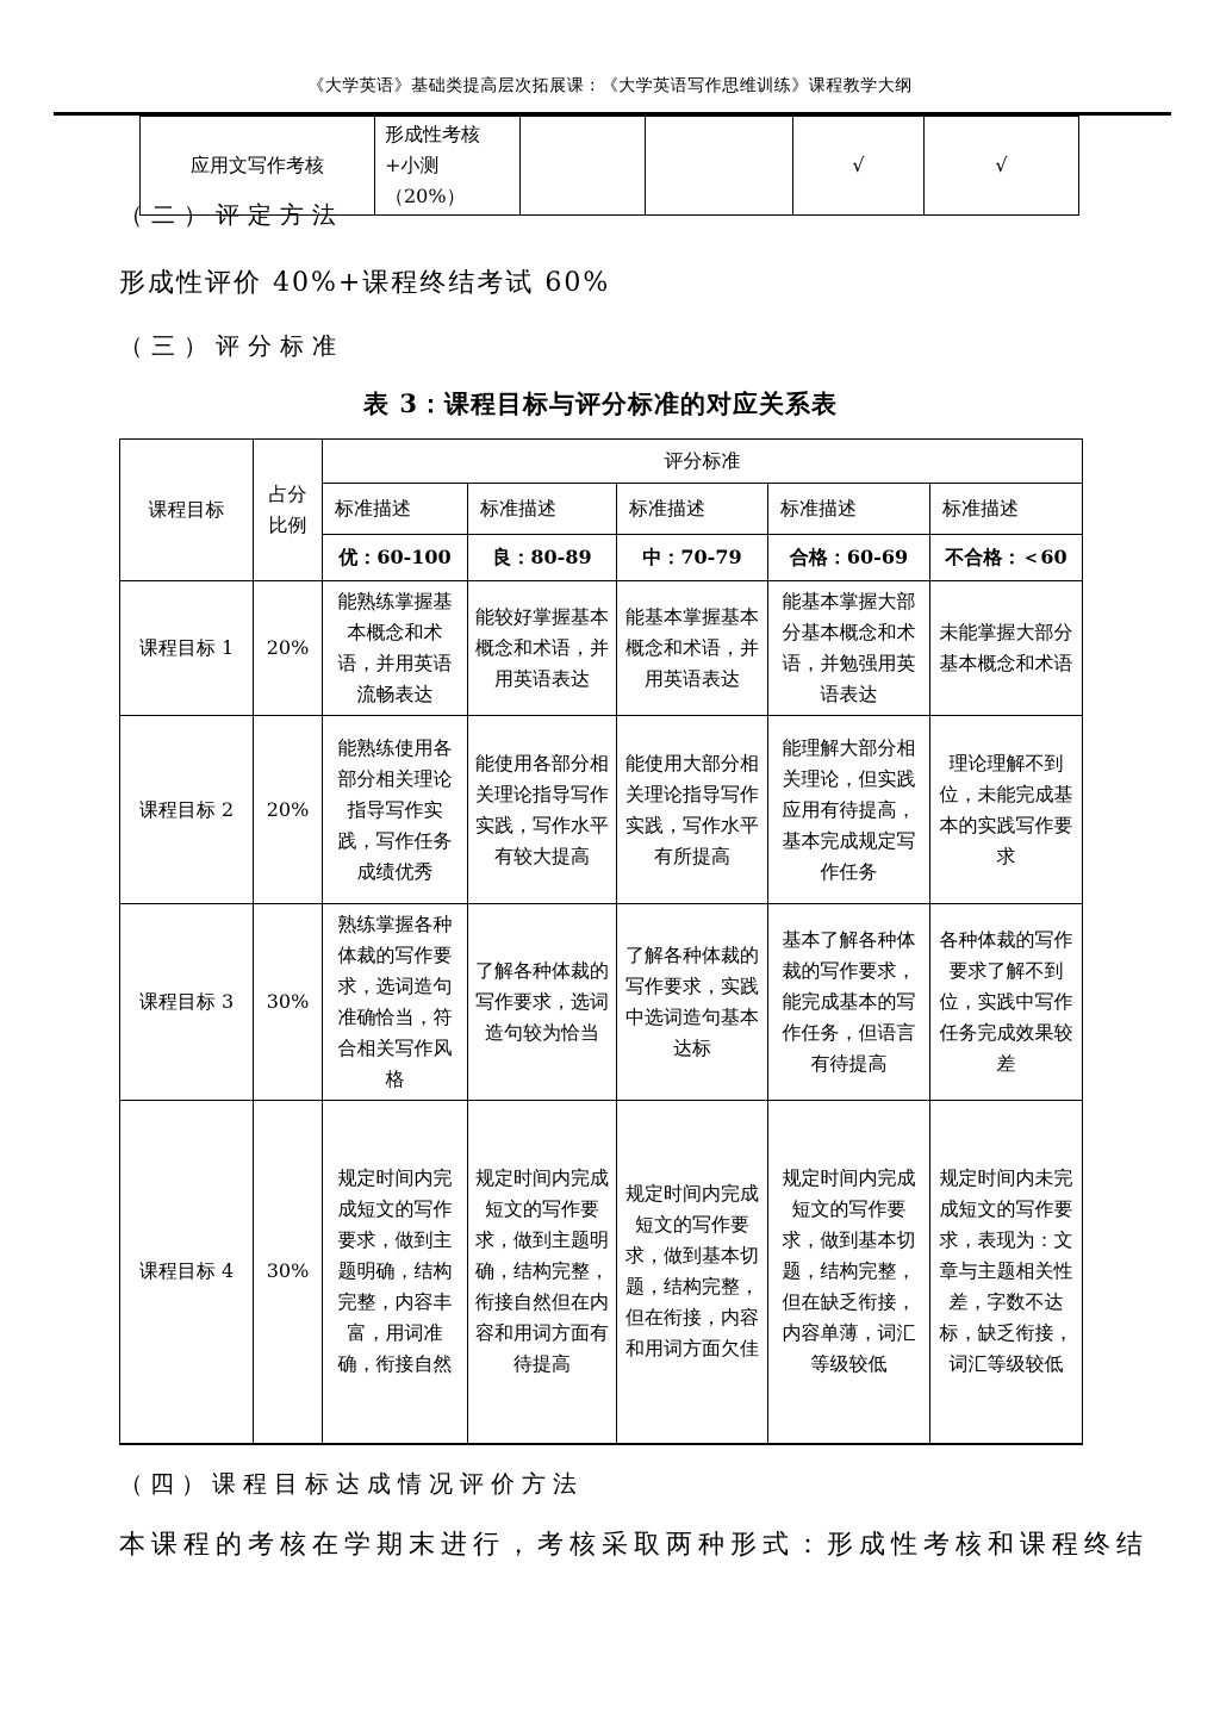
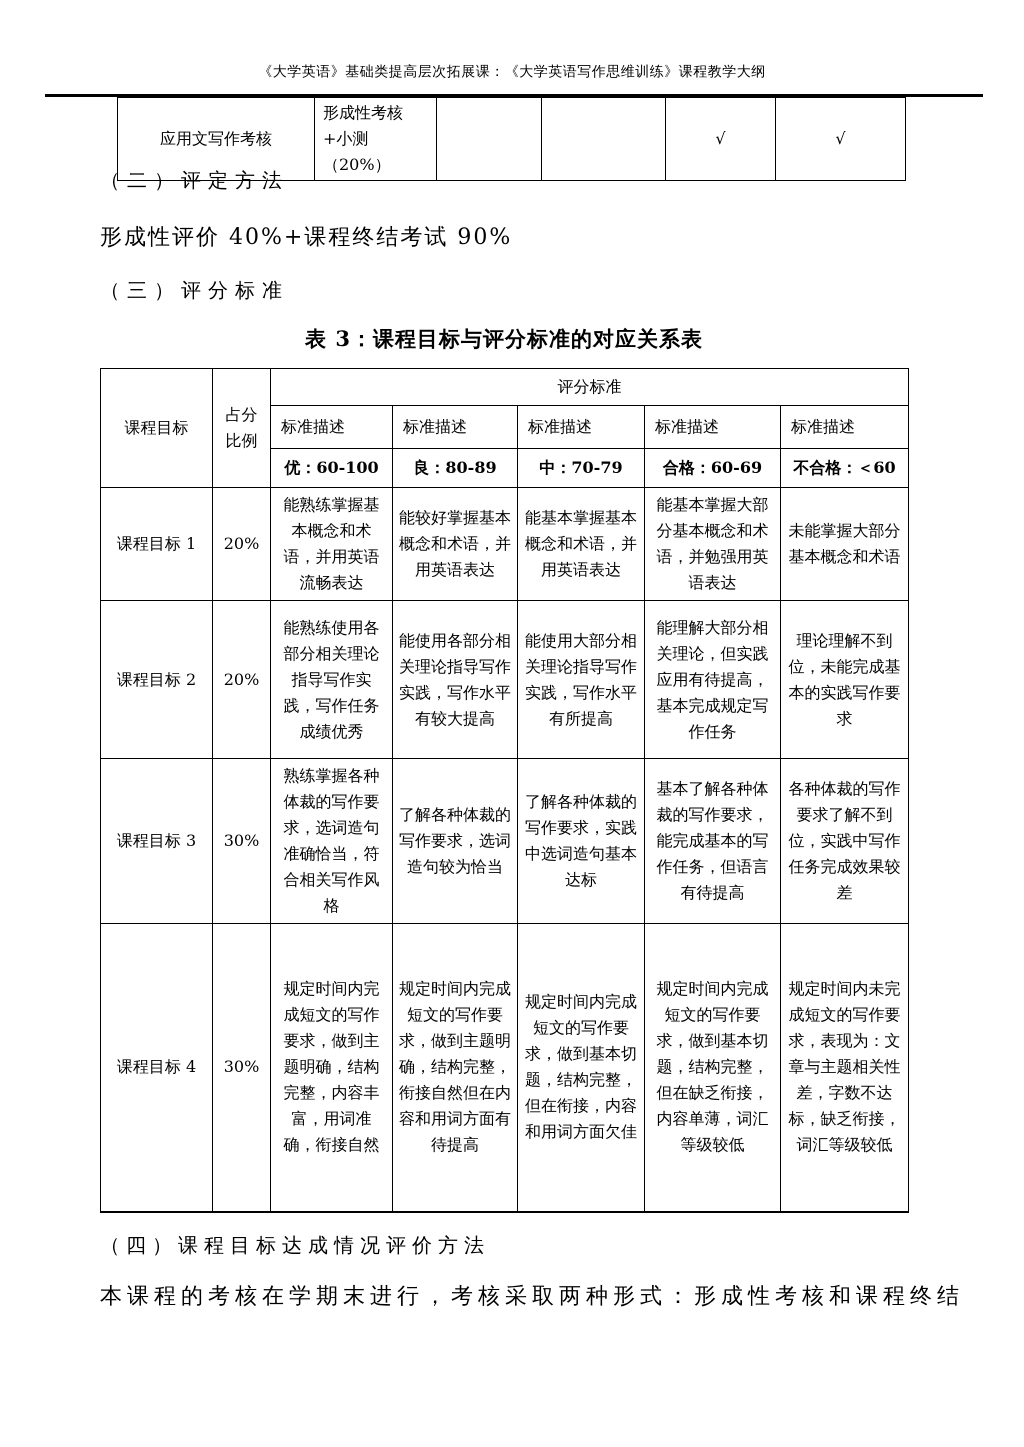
  《大学英语》基础类提高层次拓展课：《大学英语写作思维训练》课程教学大纲
  应用文写作考核	形成性考核+小测（20%）			√	√
  （二）评定方法
- 形成性评价 40%+课程终结考试 60%
+ 形成性评价 40%+课程终结考试 90%
  （三）评分标准
  表 3：课程目标与评分标准的对应关系表
  课程目标	占分比例	评分标准
  标准描述	标准描述	标准描述	标准描述	标准描述
  优：60-100	良：80-89	中：70-79	合格：60-69	不合格：＜60
  课程目标 1	20%	能熟练掌握基本概念和术语，并用英语流畅表达	能较好掌握基本概念和术语，并用英语表达	能基本掌握基本概念和术语，并用英语表达	能基本掌握大部分基本概念和术语，并勉强用英语表达	未能掌握大部分基本概念和术语
  课程目标 2	20%	能熟练使用各部分相关理论指导写作实践，写作任务成绩优秀	能使用各部分相关理论指导写作实践，写作水平有较大提高	能使用大部分相关理论指导写作实践，写作水平有所提高	能理解大部分相关理论，但实践应用有待提高，基本完成规定写作任务	理论理解不到位，未能完成基本的实践写作要求
  课程目标 3	30%	熟练掌握各种体裁的写作要求，选词造句准确恰当，符合相关写作风格	了解各种体裁的写作要求，选词造句较为恰当	了解各种体裁的写作要求，实践中选词造句基本达标	基本了解各种体裁的写作要求，能完成基本的写作任务，但语言有待提高	各种体裁的写作要求了解不到位，实践中写作任务完成效果较差
  课程目标 4	30%	规定时间内完成短文的写作要求，做到主题明确，结构完整，内容丰富，用词准确，衔接自然	规定时间内完成短文的写作要求，做到主题明确，结构完整，衔接自然但在内容和用词方面有待提高	规定时间内完成短文的写作要求，做到基本切题，结构完整，但在衔接，内容和用词方面欠佳	规定时间内完成短文的写作要求，做到基本切题，结构完整，但在缺乏衔接，内容单薄，词汇等级较低	规定时间内未完成短文的写作要求，表现为：文章与主题相关性差，字数不达标，缺乏衔接，词汇等级较低
  （四）课程目标达成情况评价方法
  本课程的考核在学期末进行，考核采取两种形式：形成性考核和课程终结
